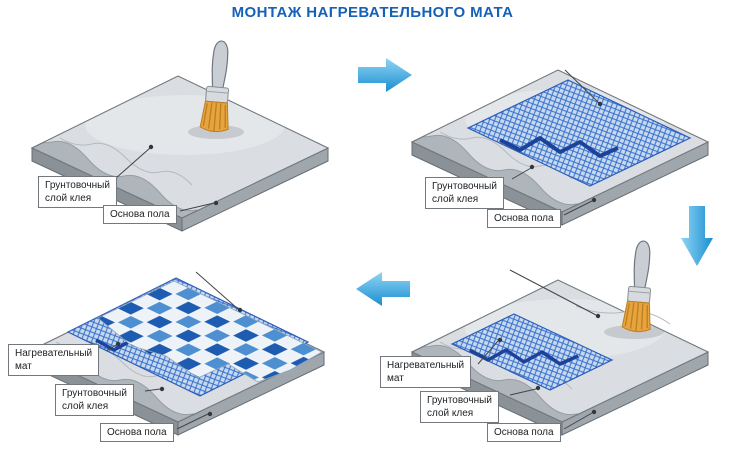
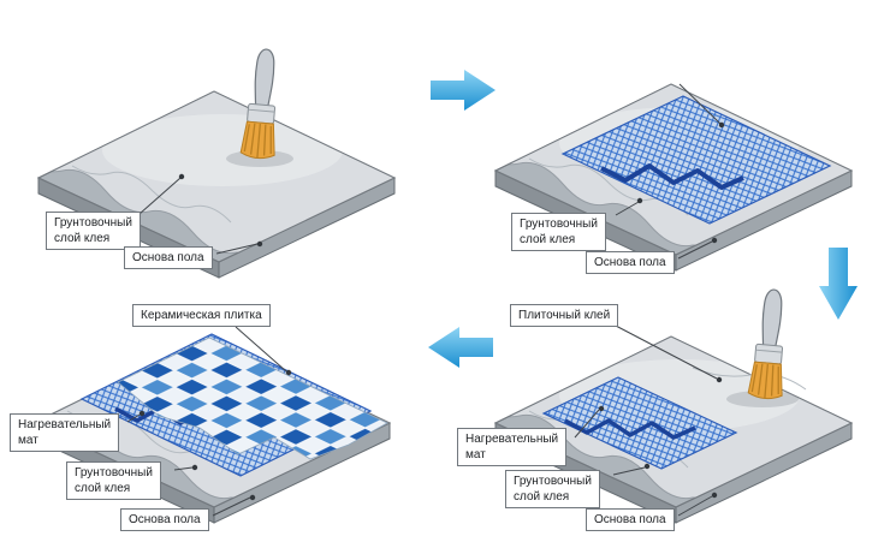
- МОНТАЖ НАГРЕВАТЕЛЬНОГО МАТА
  Грунтовочный
  слой клея
  Основа пола
  Грунтовочный
  слой клея
  Основа пола
+ Плиточный клей
  Нагревательный
  мат
  Грунтовочный
  слой клея
  Основа пола
+ Керамическая плитка
  Нагревательный
  мат
  Грунтовочный
  слой клея
  Основа пола
